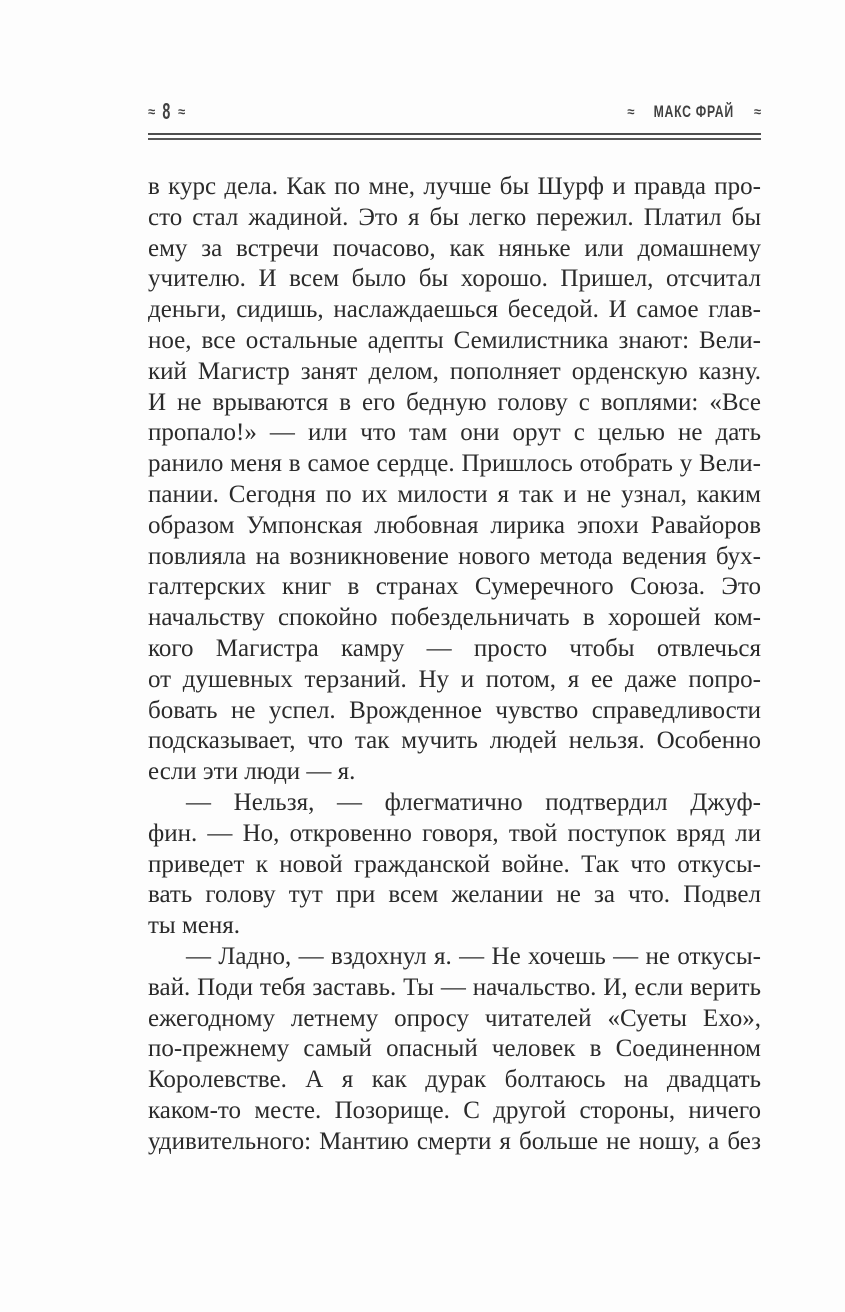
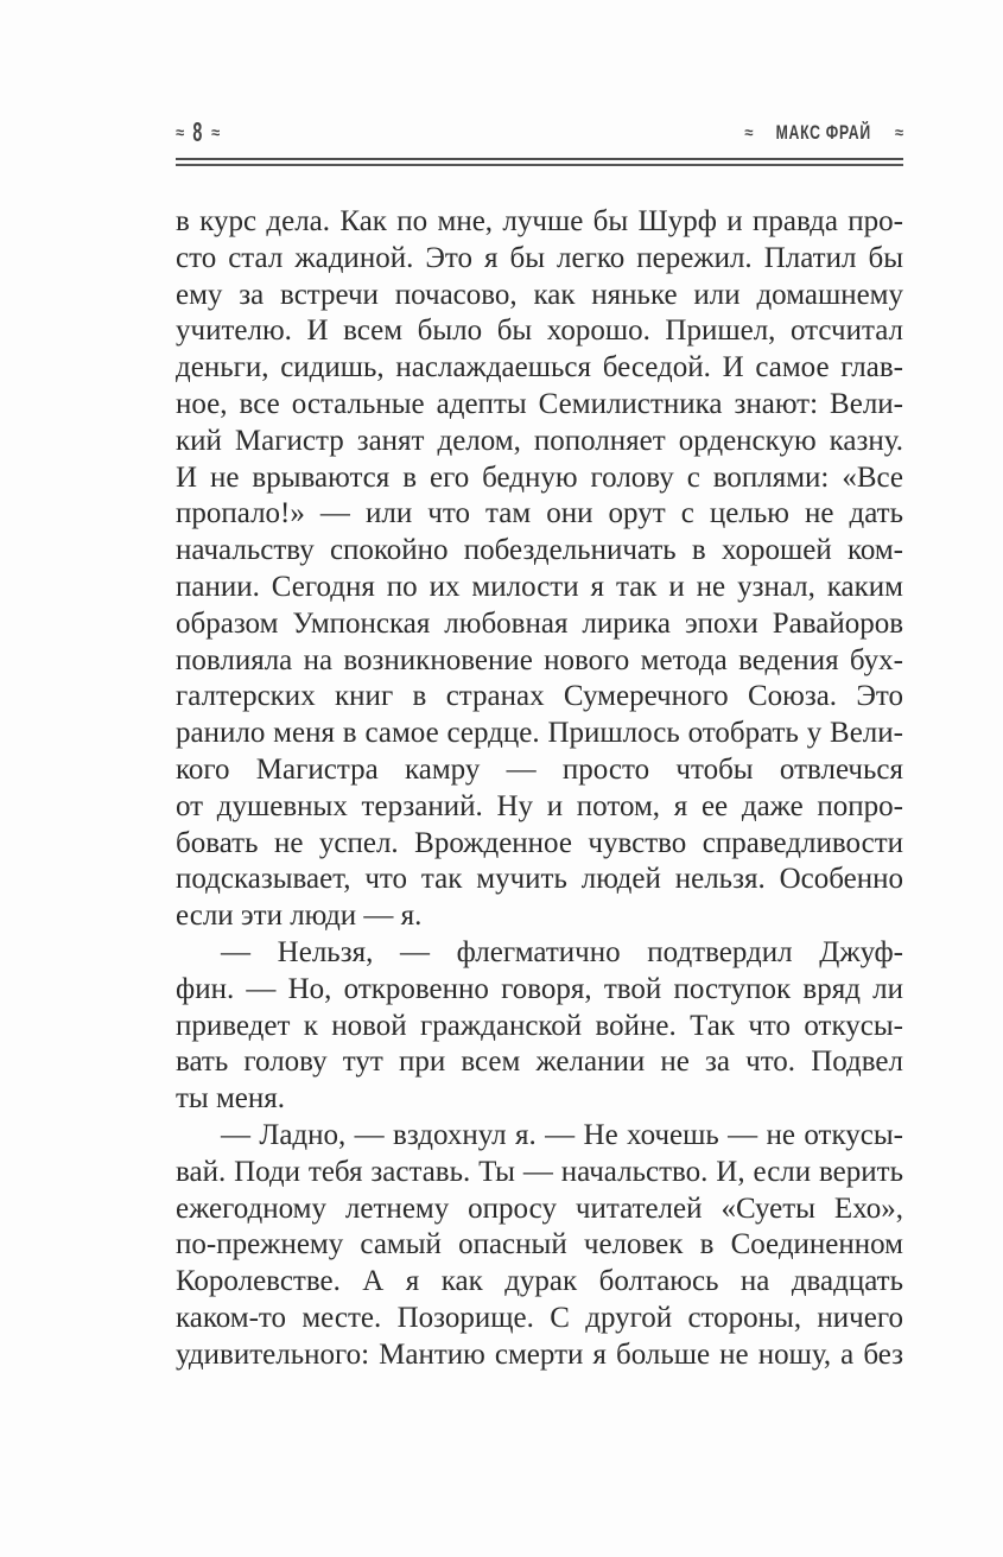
  ≈
  8
  ≈
  ≈
  МАКС ФРАЙ
  ≈
  в курс дела. Как по мне, лучше бы Шурф и правда про-
  сто стал жадиной. Это я бы легко пережил. Платил бы
  ему за встречи почасово, как няньке или домашнему
  учителю. И всем было бы хорошо. Пришел, отсчитал
  деньги, сидишь, наслаждаешься беседой. И самое глав-
  ное, все остальные адепты Семилистника знают: Вели-
  кий Магистр занят делом, пополняет орденскую казну.
  И не врываются в его бедную голову с воплями: «Все
  пропало!» — или что там они орут с целью не дать
- ранило меня в самое сердце. Пришлось отобрать у Вели-
+ начальству спокойно побездельничать в хорошей ком-
  пании. Сегодня по их милости я так и не узнал, каким
  образом Умпонская любовная лирика эпохи Равайоров
  повлияла на возникновение нового метода ведения бух-
  галтерских книг в странах Сумеречного Союза. Это
- начальству спокойно побездельничать в хорошей ком-
+ ранило меня в самое сердце. Пришлось отобрать у Вели-
  кого Магистра камру — просто чтобы отвлечься
  от душевных терзаний. Ну и потом, я ее даже попро-
  бовать не успел. Врожденное чувство справедливости
  подсказывает, что так мучить людей нельзя. Особенно
  если эти люди — я.
  — Нельзя, — флегматично подтвердил Джуф-
  фин. — Но, откровенно говоря, твой поступок вряд ли
  приведет к новой гражданской войне. Так что откусы-
  вать голову тут при всем желании не за что. Подвел
  ты меня.
  — Ладно, — вздохнул я. — Не хочешь — не откусы-
  вай. Поди тебя заставь. Ты — начальство. И, если верить
  ежегодному летнему опросу читателей «Суеты Ехо»,
  по-прежнему самый опасный человек в Соединенном
  Королевстве. А я как дурак болтаюсь на двадцать
  каком-то месте. Позорище. С другой стороны, ничего
  удивительного: Мантию смерти я больше не ношу, а без
